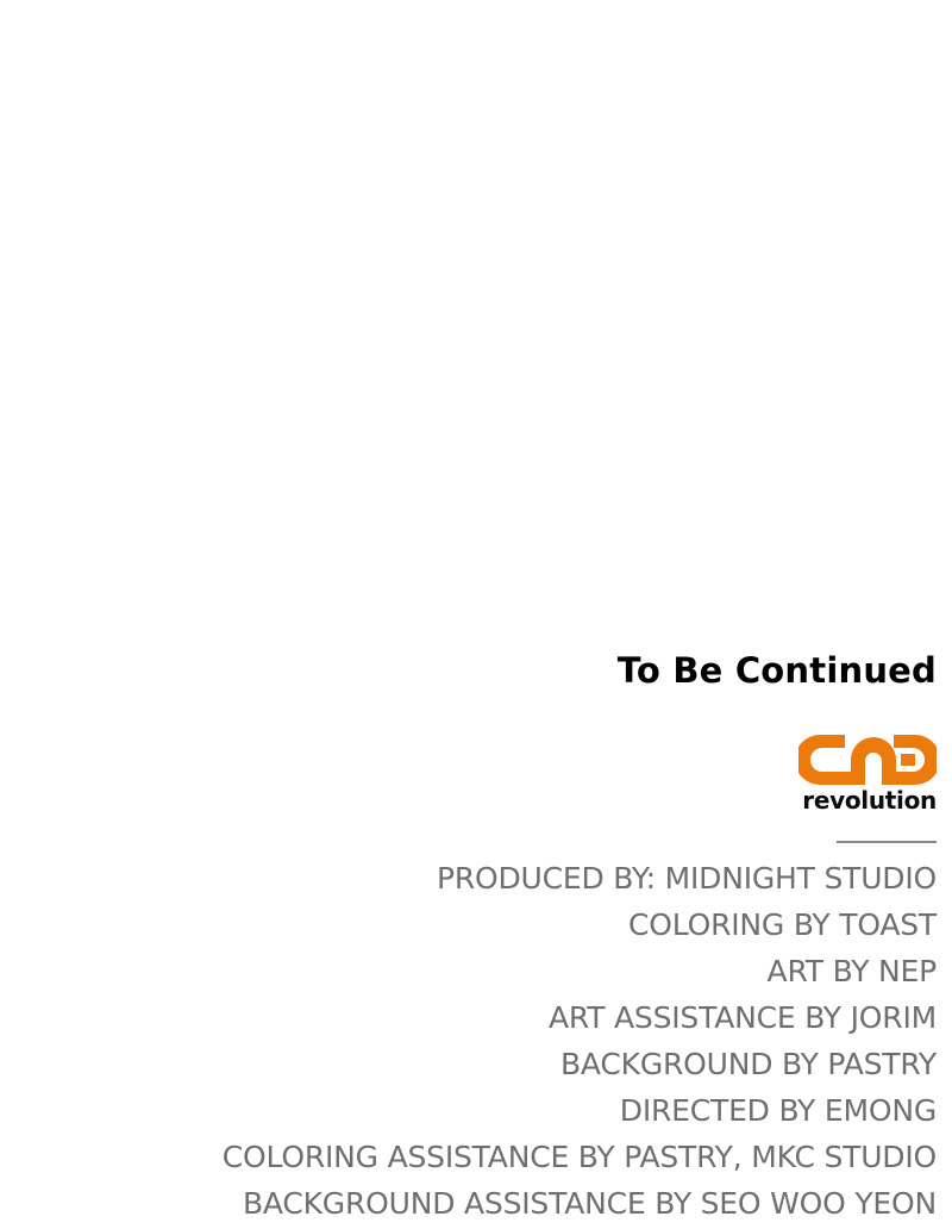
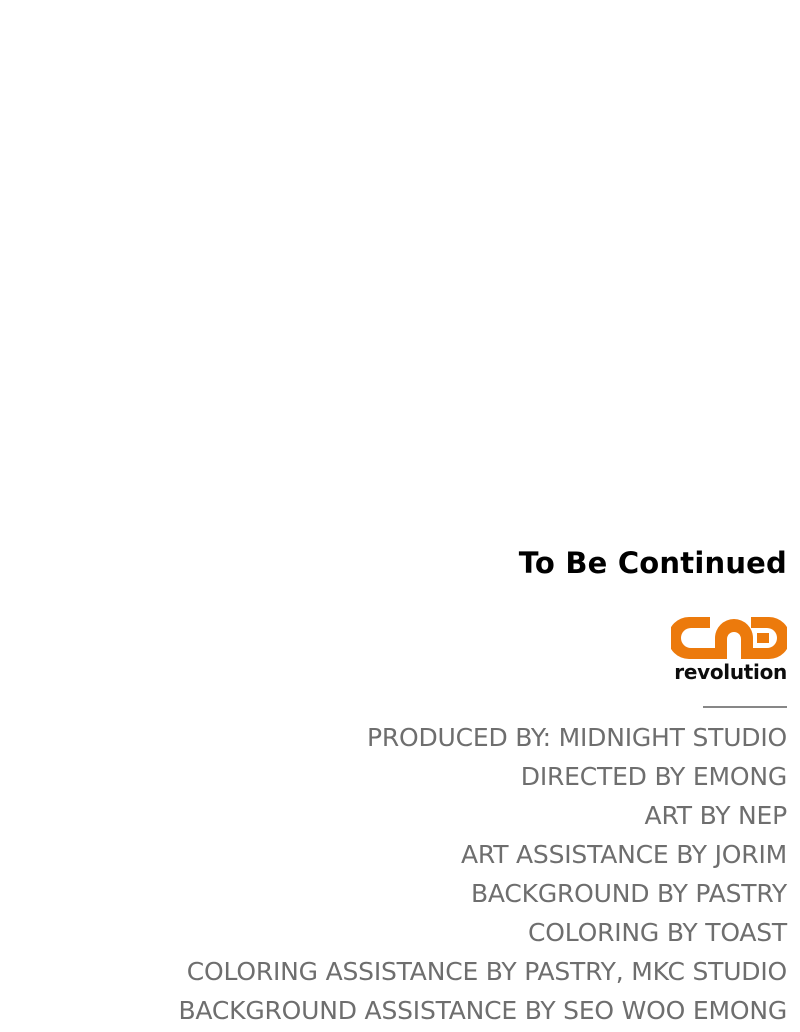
  To Be Continued
  revolution
  PRODUCED BY: MIDNIGHT STUDIO
- COLORING BY TOAST
+ DIRECTED BY EMONG
  ART BY NEP
  ART ASSISTANCE BY JORIM
  BACKGROUND BY PASTRY
- DIRECTED BY EMONG
+ COLORING BY TOAST
  COLORING ASSISTANCE BY PASTRY, MKC STUDIO
- BACKGROUND ASSISTANCE BY SEO WOO YEON
+ BACKGROUND ASSISTANCE BY SEO WOO EMONG
